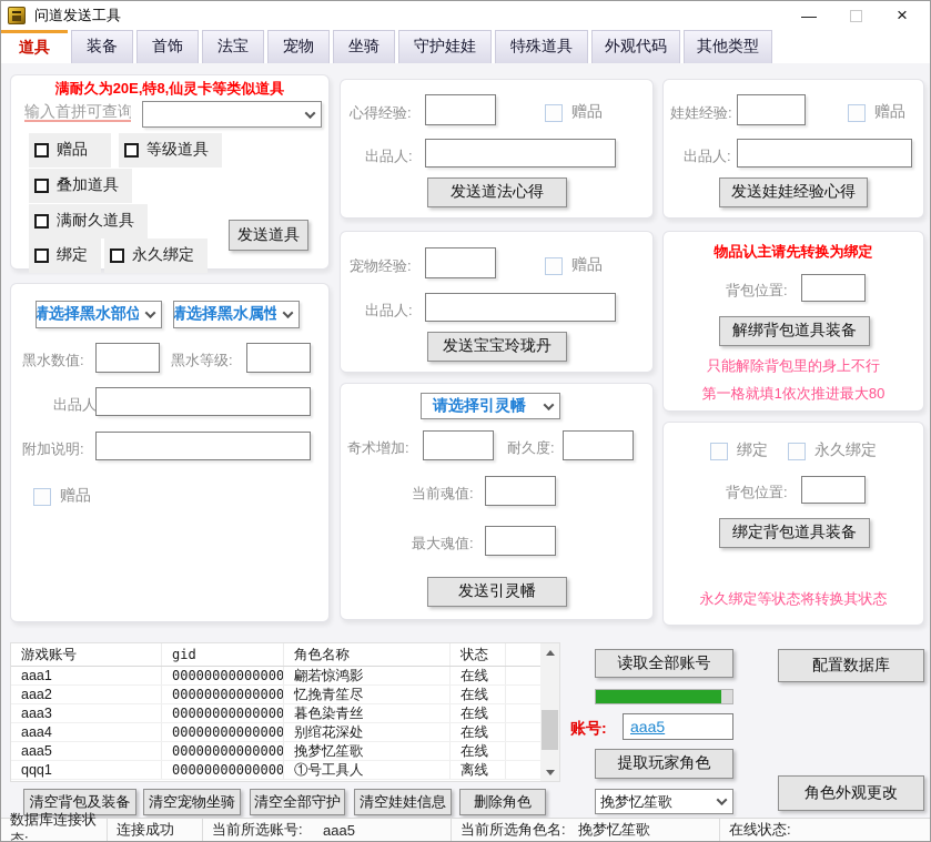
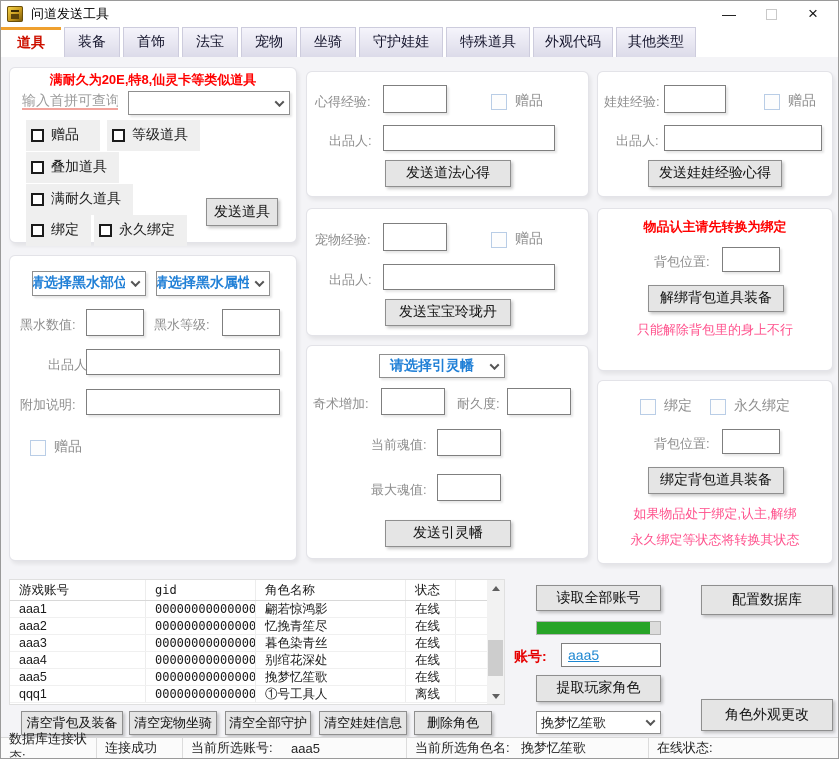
  问道发送工具
  —
  ×
  道具
  装备
  首饰
  法宝
  宠物
  坐骑
  守护娃娃
  特殊道具
  外观代码
  其他类型
  满耐久为20E,特8,仙灵卡等类似道具
  输入首拼可查询
  赠品
  等级道具
  叠加道具
  满耐久道具
  绑定
  永久绑定
  发送道具
  请选择黑水部位
  请选择黑水属性
  黑水数值:
  黑水等级:
  出品人
  附加说明:
  赠品
  心得经验:
  赠品
  出品人:
  发送道法心得
  宠物经验:
  赠品
  出品人:
  发送宝宝玲珑丹
  请选择引灵幡
  奇术增加:
  耐久度:
  当前魂值:
  最大魂值:
  发送引灵幡
  娃娃经验:
  赠品
  出品人:
  发送娃娃经验心得
  物品认主请先转换为绑定
  背包位置:
  解绑背包道具装备
  只能解除背包里的身上不行
- 第一格就填1依次推进最大80
  绑定
  永久绑定
  背包位置:
  绑定背包道具装备
+ 如果物品处于绑定,认主,解绑
  永久绑定等状态将转换其状态
  游戏账号
  gid
  角色名称
  状态
  aaa1
  00000000000000
  翩若惊鸿影
  在线
  aaa2
  00000000000000
  忆挽青笙尽
  在线
  aaa3
  00000000000000
  暮色染青丝
  在线
  aaa4
  00000000000000
  别绾花深处
  在线
  aaa5
  00000000000000
  挽梦忆笙歌
  在线
  qqq1
  00000000000000
  ①号工具人
  离线
  清空背包及装备
  清空宠物坐骑
  清空全部守护
  清空娃娃信息
  删除角色
  读取全部账号
  账号:
  aaa5
  提取玩家角色
  挽梦忆笙歌
  配置数据库
  角色外观更改
  数据库连接状态:
  连接成功
  当前所选账号:
  aaa5
  当前所选角色名:
  挽梦忆笙歌
  在线状态:
